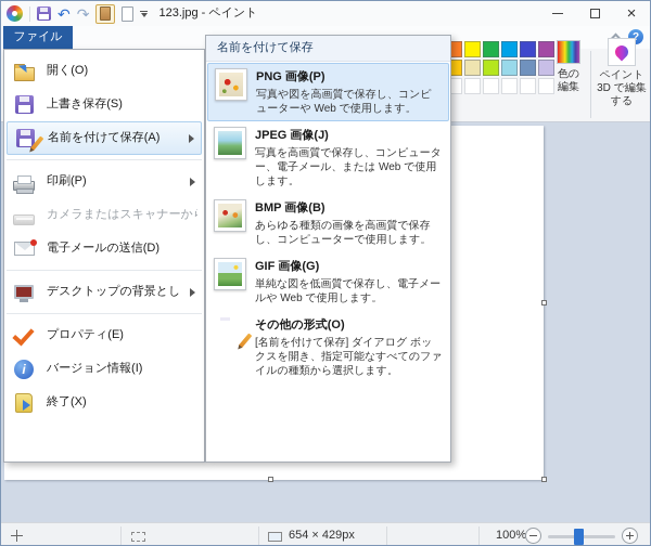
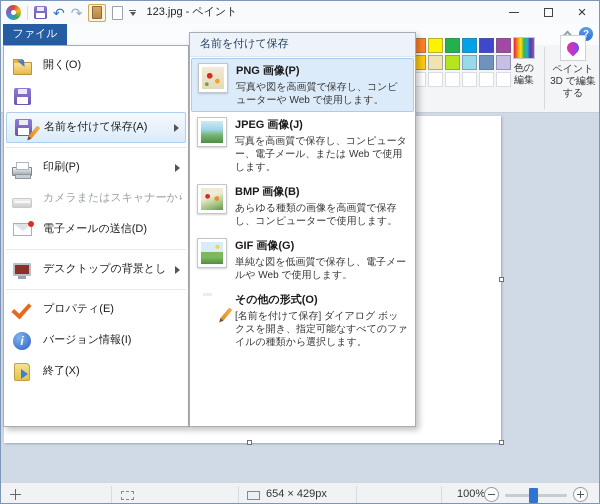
  ↶
  ↷
  123.jpg - ペイント
  ×
  ファイル
  ?
  色の編集
  ペイント 3D で編集する
  開く(O)
- 上書き保存(S)
  名前を付けて保存(A)
  印刷(P)
  電子メールの送信(D)
  プロパティ(E)
  i
  バージョン情報(I)
  終了(X)
  名前を付けて保存
  PNG 画像(P)
  写真や図を高画質で保存し、コンピューターや Web で使用します。
  JPEG 画像(J)
  写真を高画質で保存し、コンピューター、電子メール、または Web で使用します。
  BMP 画像(B)
  あらゆる種類の画像を高画質で保存し、コンピューターで使用します。
  GIF 画像(G)
  単純な図を低画質で保存し、電子メールや Web で使用します。
  その他の形式(O)
  [名前を付けて保存] ダイアログ ボックスを開き、指定可能なすべてのファイルの種類から選択します。
  654 × 429px
  100%
